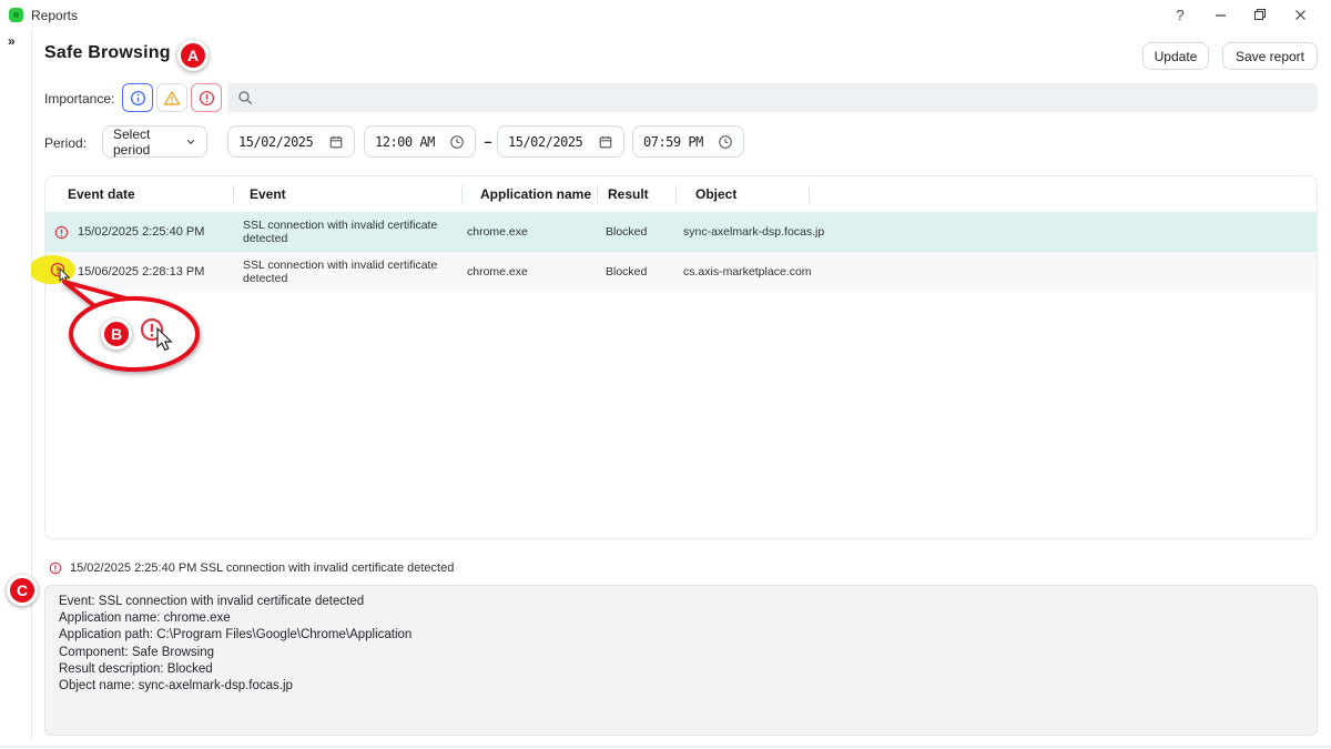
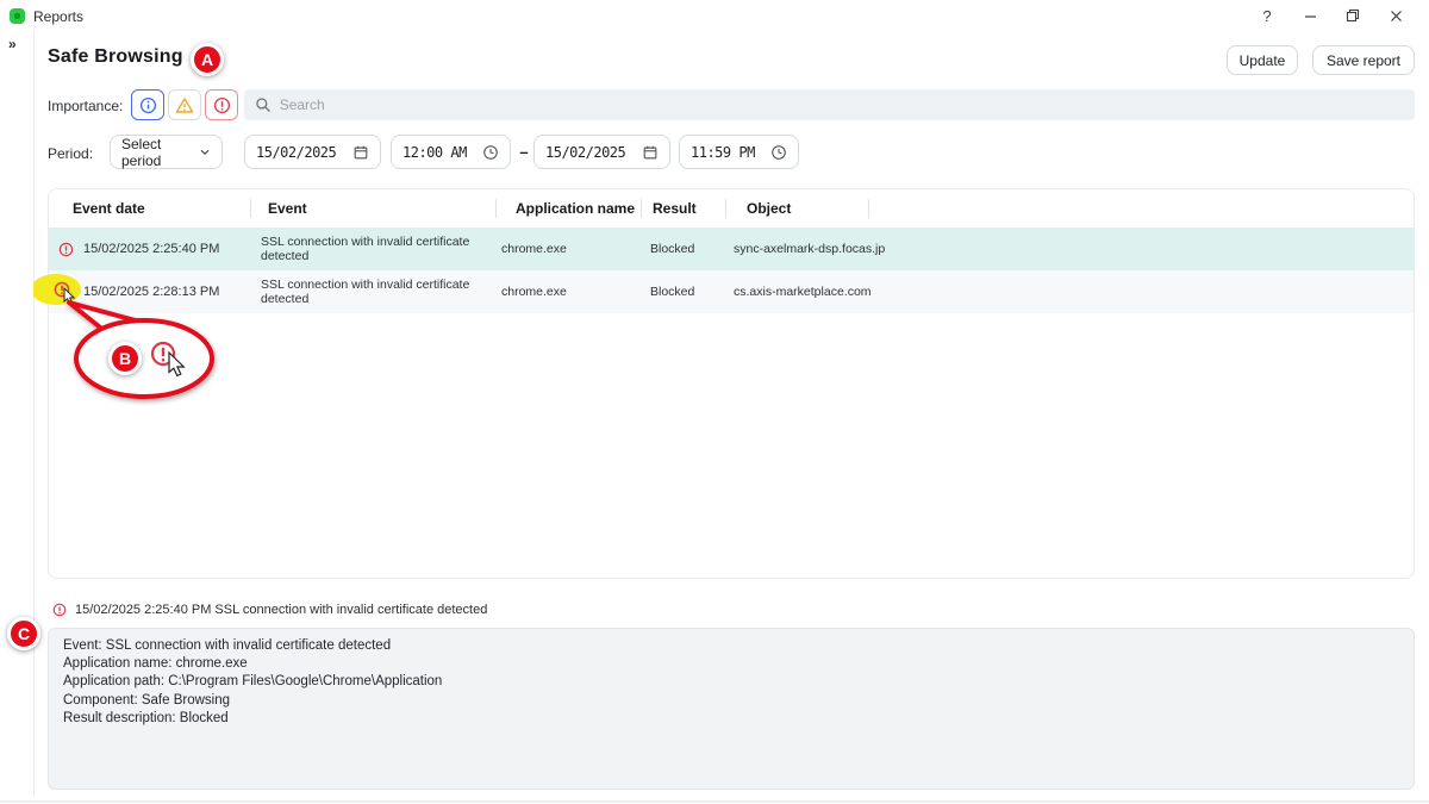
  Reports
  ?
  »
  Safe Browsing
  Update
  Save report
  Importance:
+ Search
  Period:
  Select period
  15/02/2025
  12:00 AM
  –
  15/02/2025
- 07:59 PM
+ 11:59 PM
  Event date
  Event
  Application name
  Result
  Object
  15/02/2025 2:25:40 PM
  SSL connection with invalid certificate detected
  chrome.exe
  Blocked
  sync-axelmark-dsp.focas.jp
- 15/06/2025 2:28:13 PM
+ 15/02/2025 2:28:13 PM
  SSL connection with invalid certificate detected
  chrome.exe
  Blocked
  cs.axis-marketplace.com
  15/02/2025 2:25:40 PM SSL connection with invalid certificate detected
  Event: SSL connection with invalid certificate detected
  Application name: chrome.exe
  Application path: C:\Program Files\Google\Chrome\Application
  Component: Safe Browsing
  Result description: Blocked
- Object name: sync-axelmark-dsp.focas.jp
  A
  B
  C
